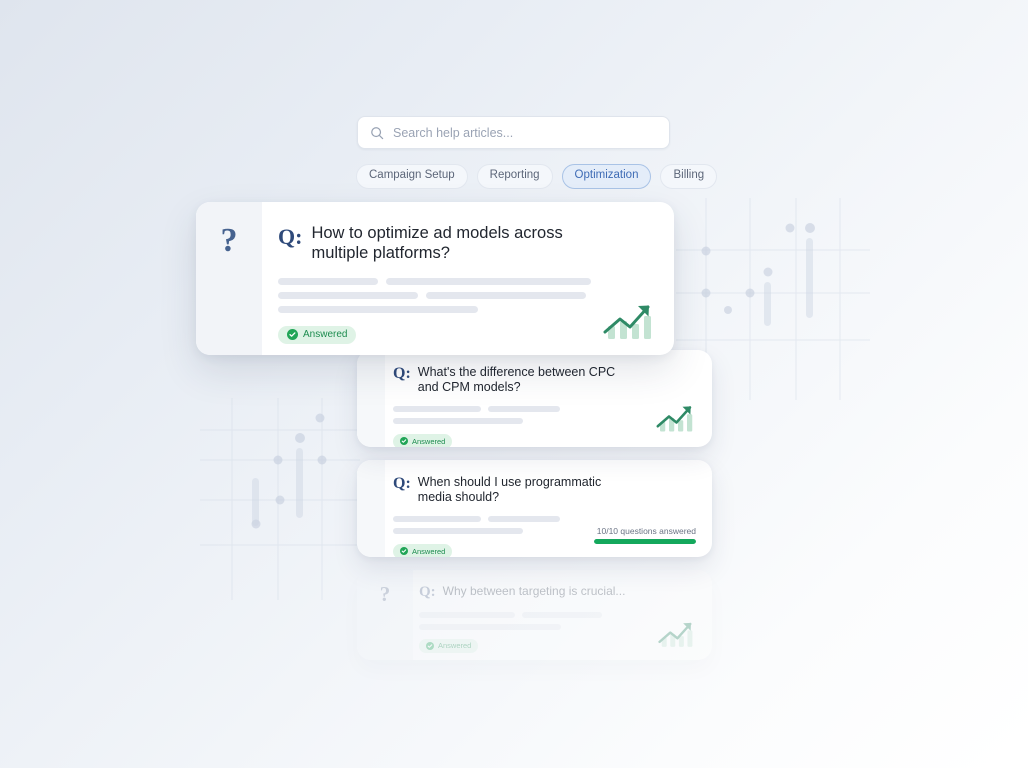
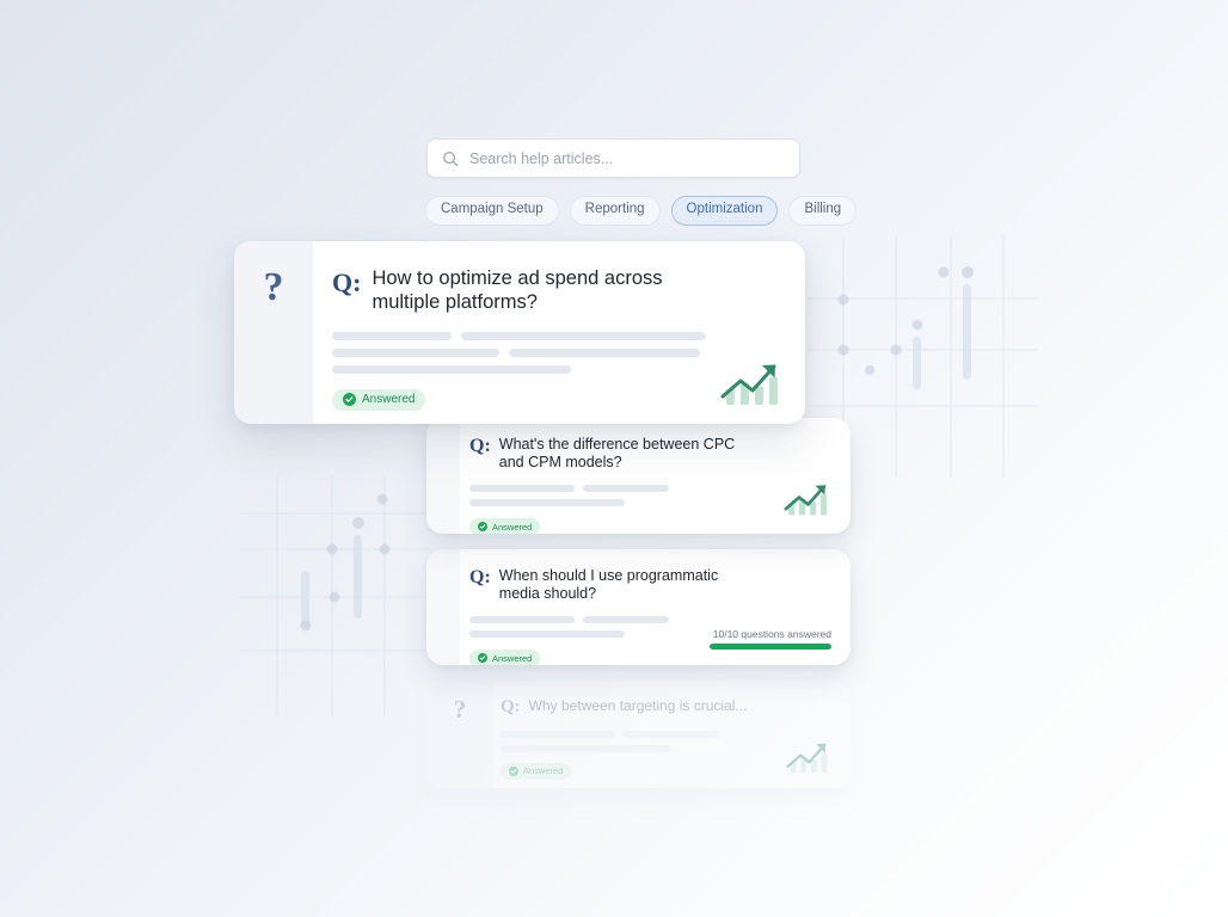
  Search help articles...
  Campaign Setup
  Reporting
  Optimization
  Billing
  ?
  Q:
- How to optimize ad models across multiple platforms?
+ How to optimize ad spend across multiple platforms?
  Answered
  Q:
  What's the difference between CPC and CPM models?
  Answered
  Q:
  When should I use programmatic media should?
  Answered
  10/10 questions answered
  ?
  Q:
  Why between targeting is crucial...
  Answered
